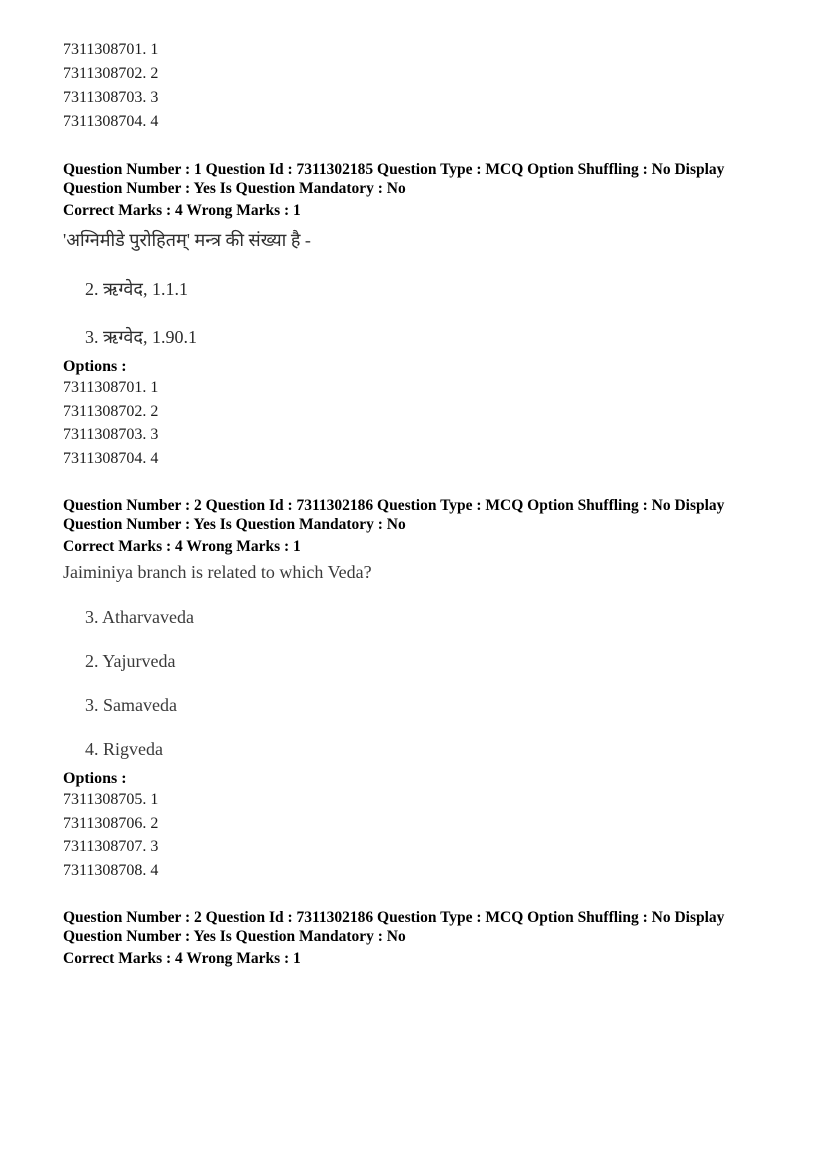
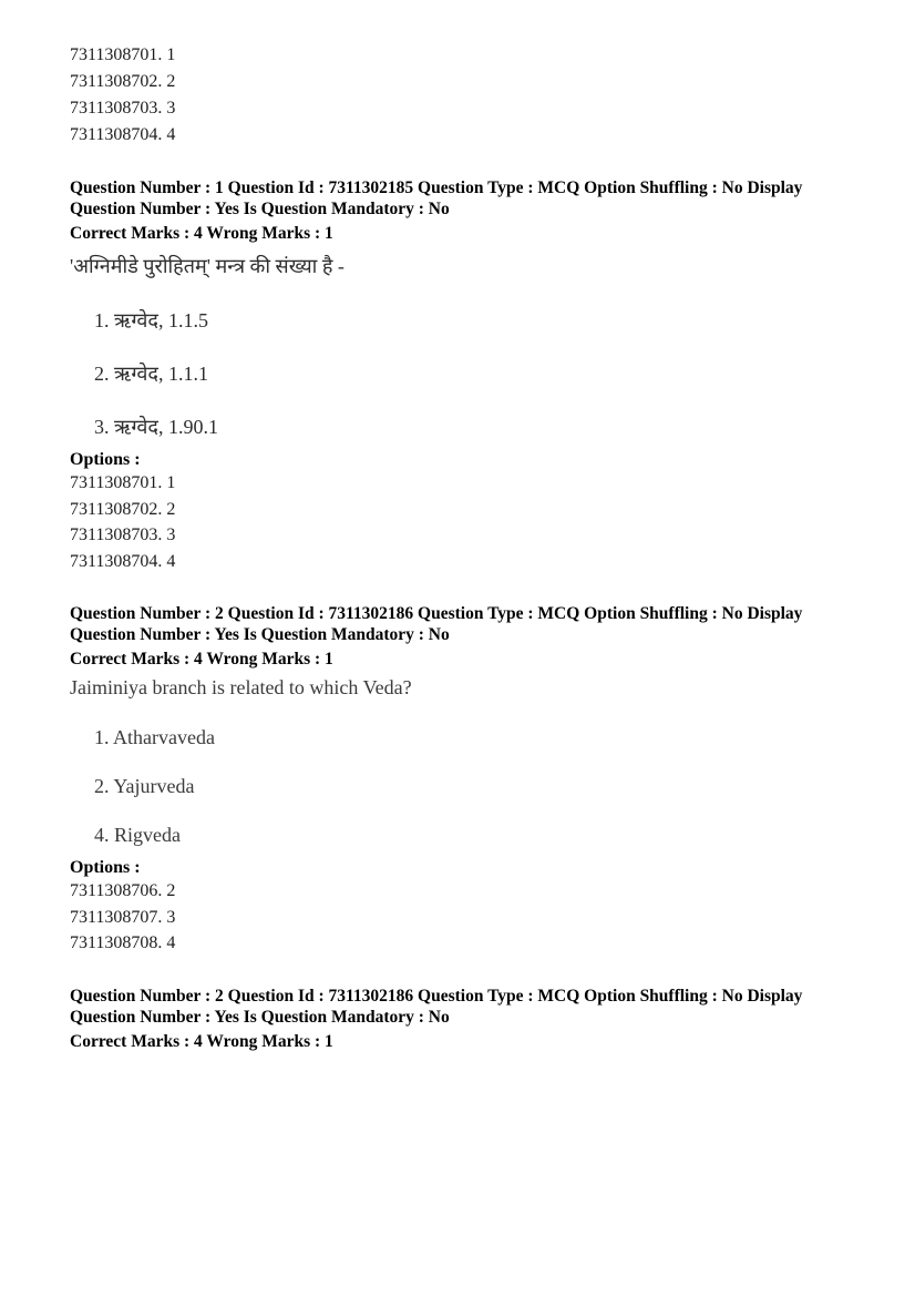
  7311308701. 1
  7311308702. 2
  7311308703. 3
  7311308704. 4
  Question Number : 1 Question Id : 7311302185 Question Type : MCQ Option Shuffling : No Display
  Question Number : Yes Is Question Mandatory : No
  Correct Marks : 4 Wrong Marks : 1
  'अग्निमीडे पुरोहितम्' मन्त्र की संख्या है -
+ 1. ऋग्वेद, 1.1.5
  2. ऋग्वेद, 1.1.1
  3. ऋग्वेद, 1.90.1
  Options :
  7311308701. 1
  7311308702. 2
  7311308703. 3
  7311308704. 4
  Question Number : 2 Question Id : 7311302186 Question Type : MCQ Option Shuffling : No Display
  Question Number : Yes Is Question Mandatory : No
  Correct Marks : 4 Wrong Marks : 1
  Jaiminiya branch is related to which Veda?
- 3. Atharvaveda
+ 1. Atharvaveda
  2. Yajurveda
- 3. Samaveda
  4. Rigveda
  Options :
- 7311308705. 1
  7311308706. 2
  7311308707. 3
  7311308708. 4
  Question Number : 2 Question Id : 7311302186 Question Type : MCQ Option Shuffling : No Display
  Question Number : Yes Is Question Mandatory : No
  Correct Marks : 4 Wrong Marks : 1
